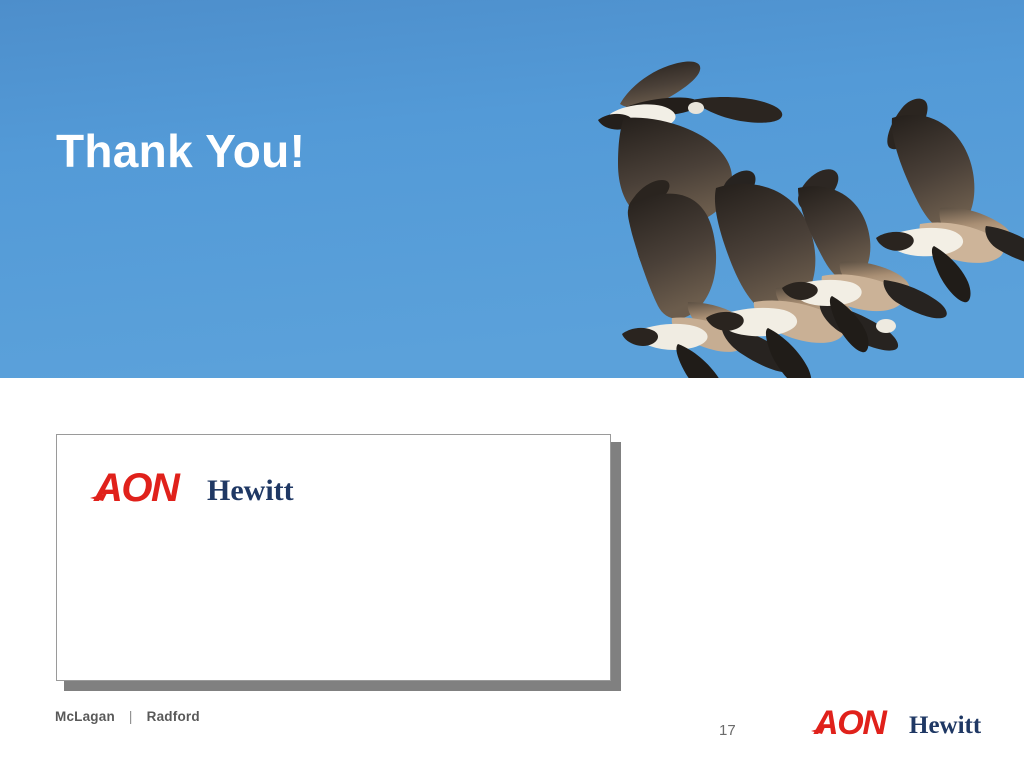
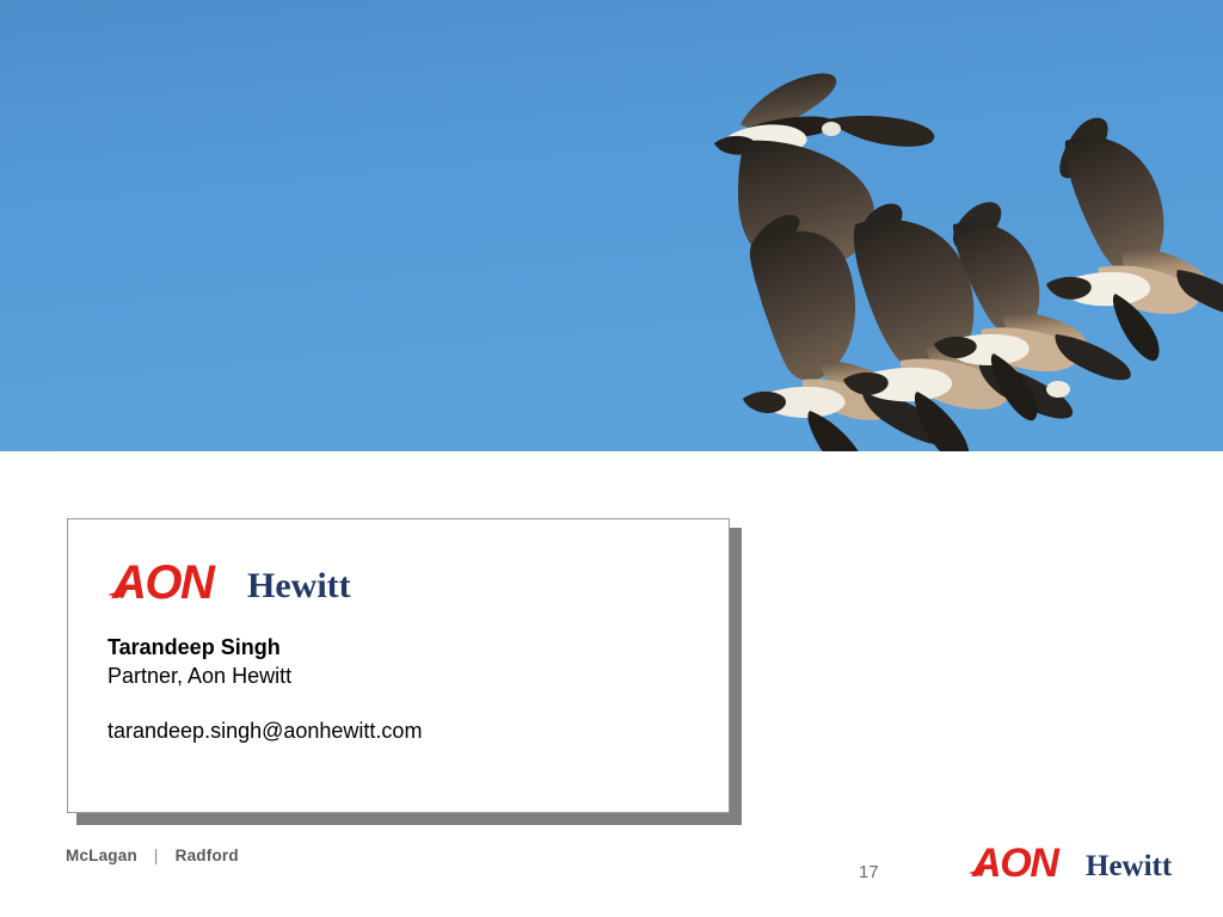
- Thank You!
  AON
  Hewitt
+ Tarandeep Singh
+ Partner, Aon Hewitt
+ tarandeep.singh@aonhewitt.com
  McLagan | Radford
  17
  AON
  Hewitt
